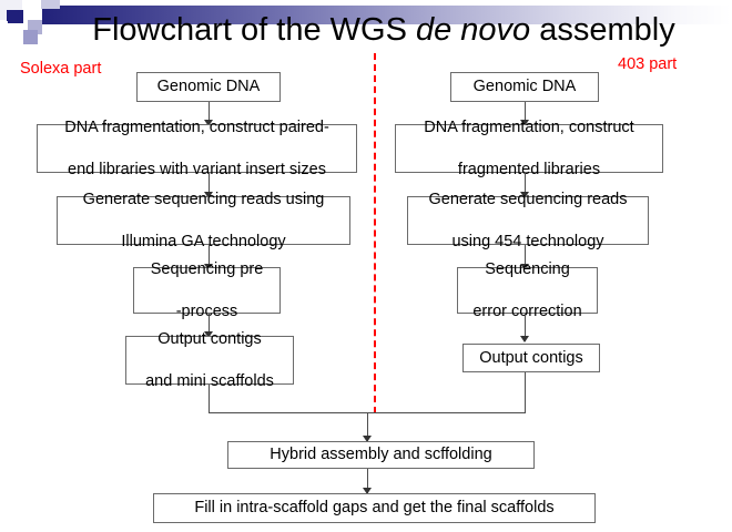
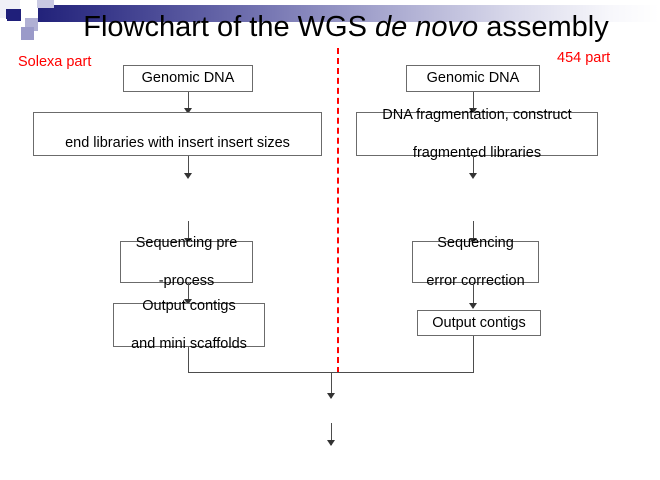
  Flowchart of the WGS de novo assembly
  Solexa part
- 403 part
+ 454 part
  Genomic DNA
- DNA fragmentation, construct paired-
- end libraries with variant insert sizes
+ end libraries with insert insert sizes
- Generate sequencing reads using
- Illumina GA technology
  Sequencing pre
  -process
  Output contigs
  and mini scaffolds
  Genomic DNA
  DNA fragmentation, construct
  fragmented libraries
- Generate sequencing reads
- using 454 technology
  Sequencing
  error correction
  Output contigs
- Hybrid assembly and scffolding
- Fill in intra-scaffold gaps and get the final scaffolds
